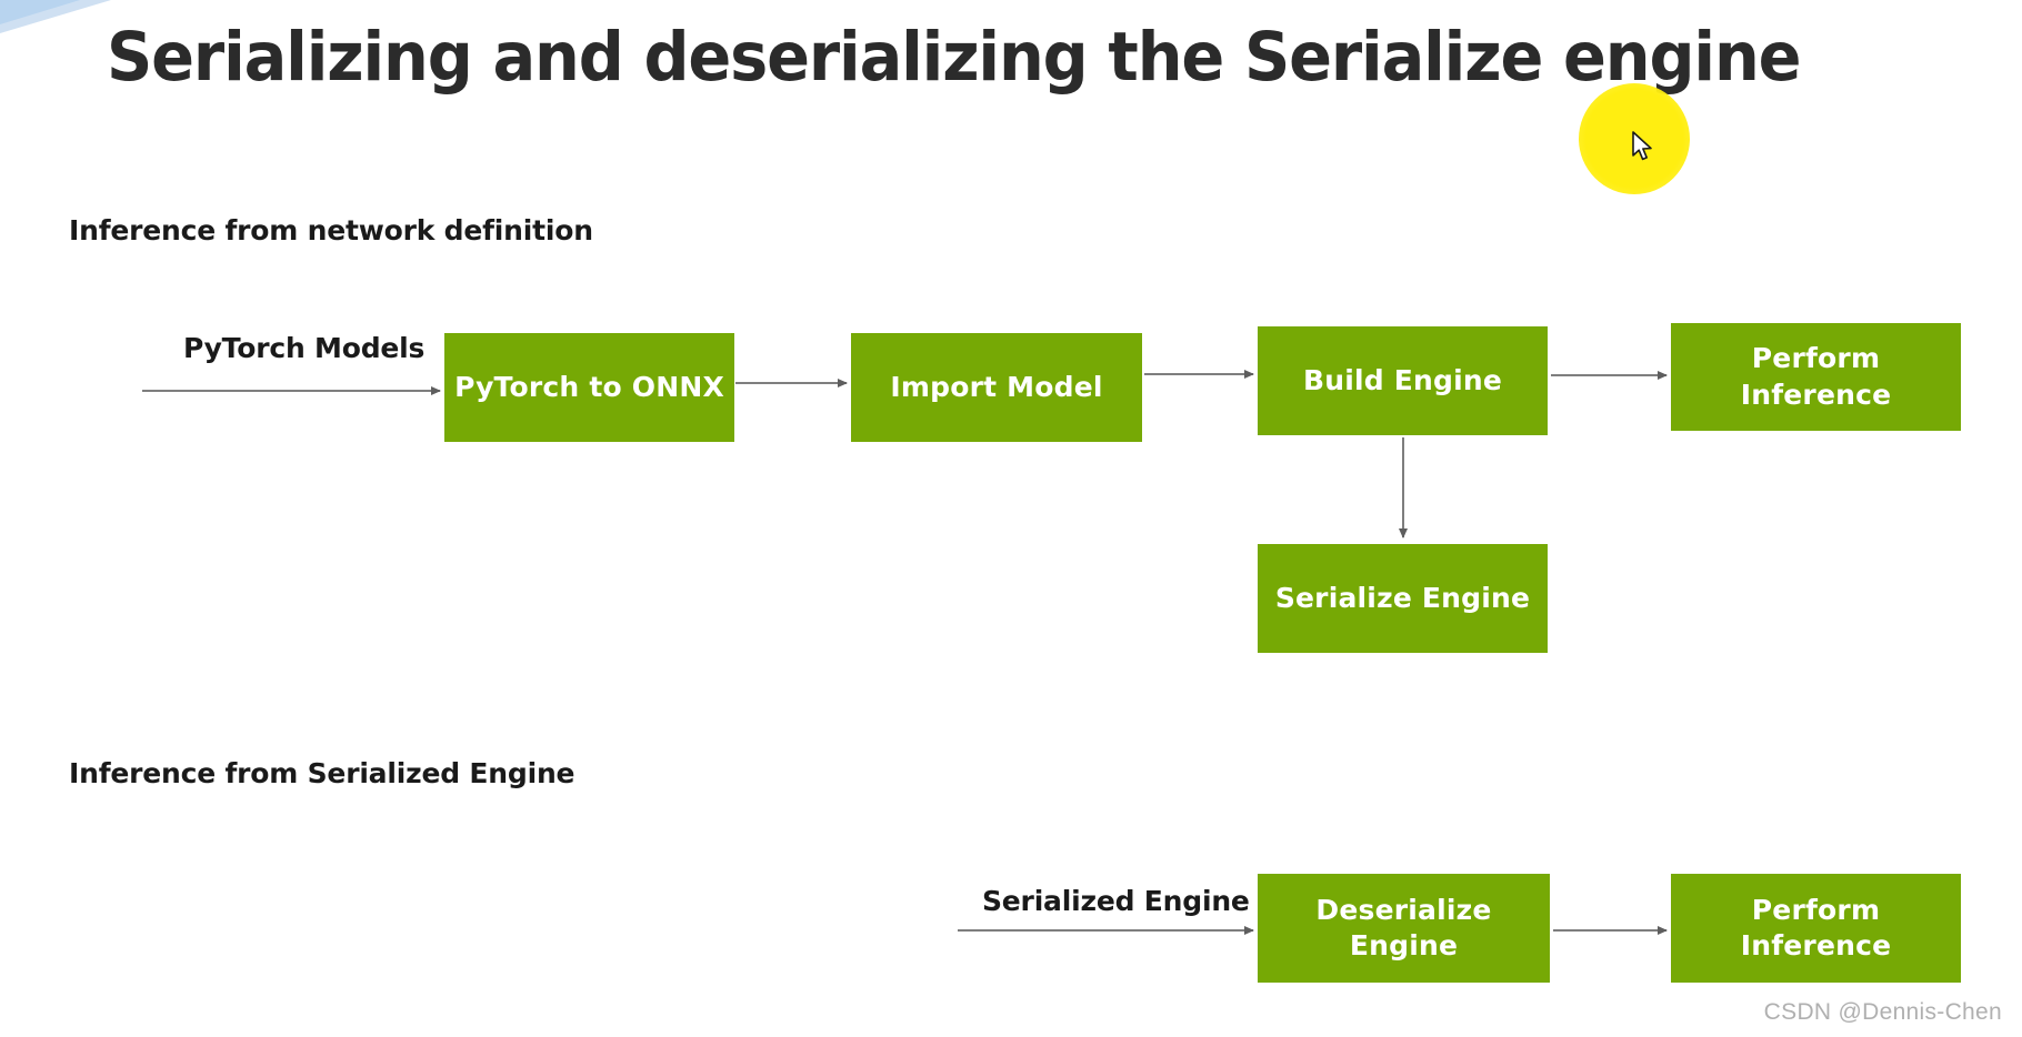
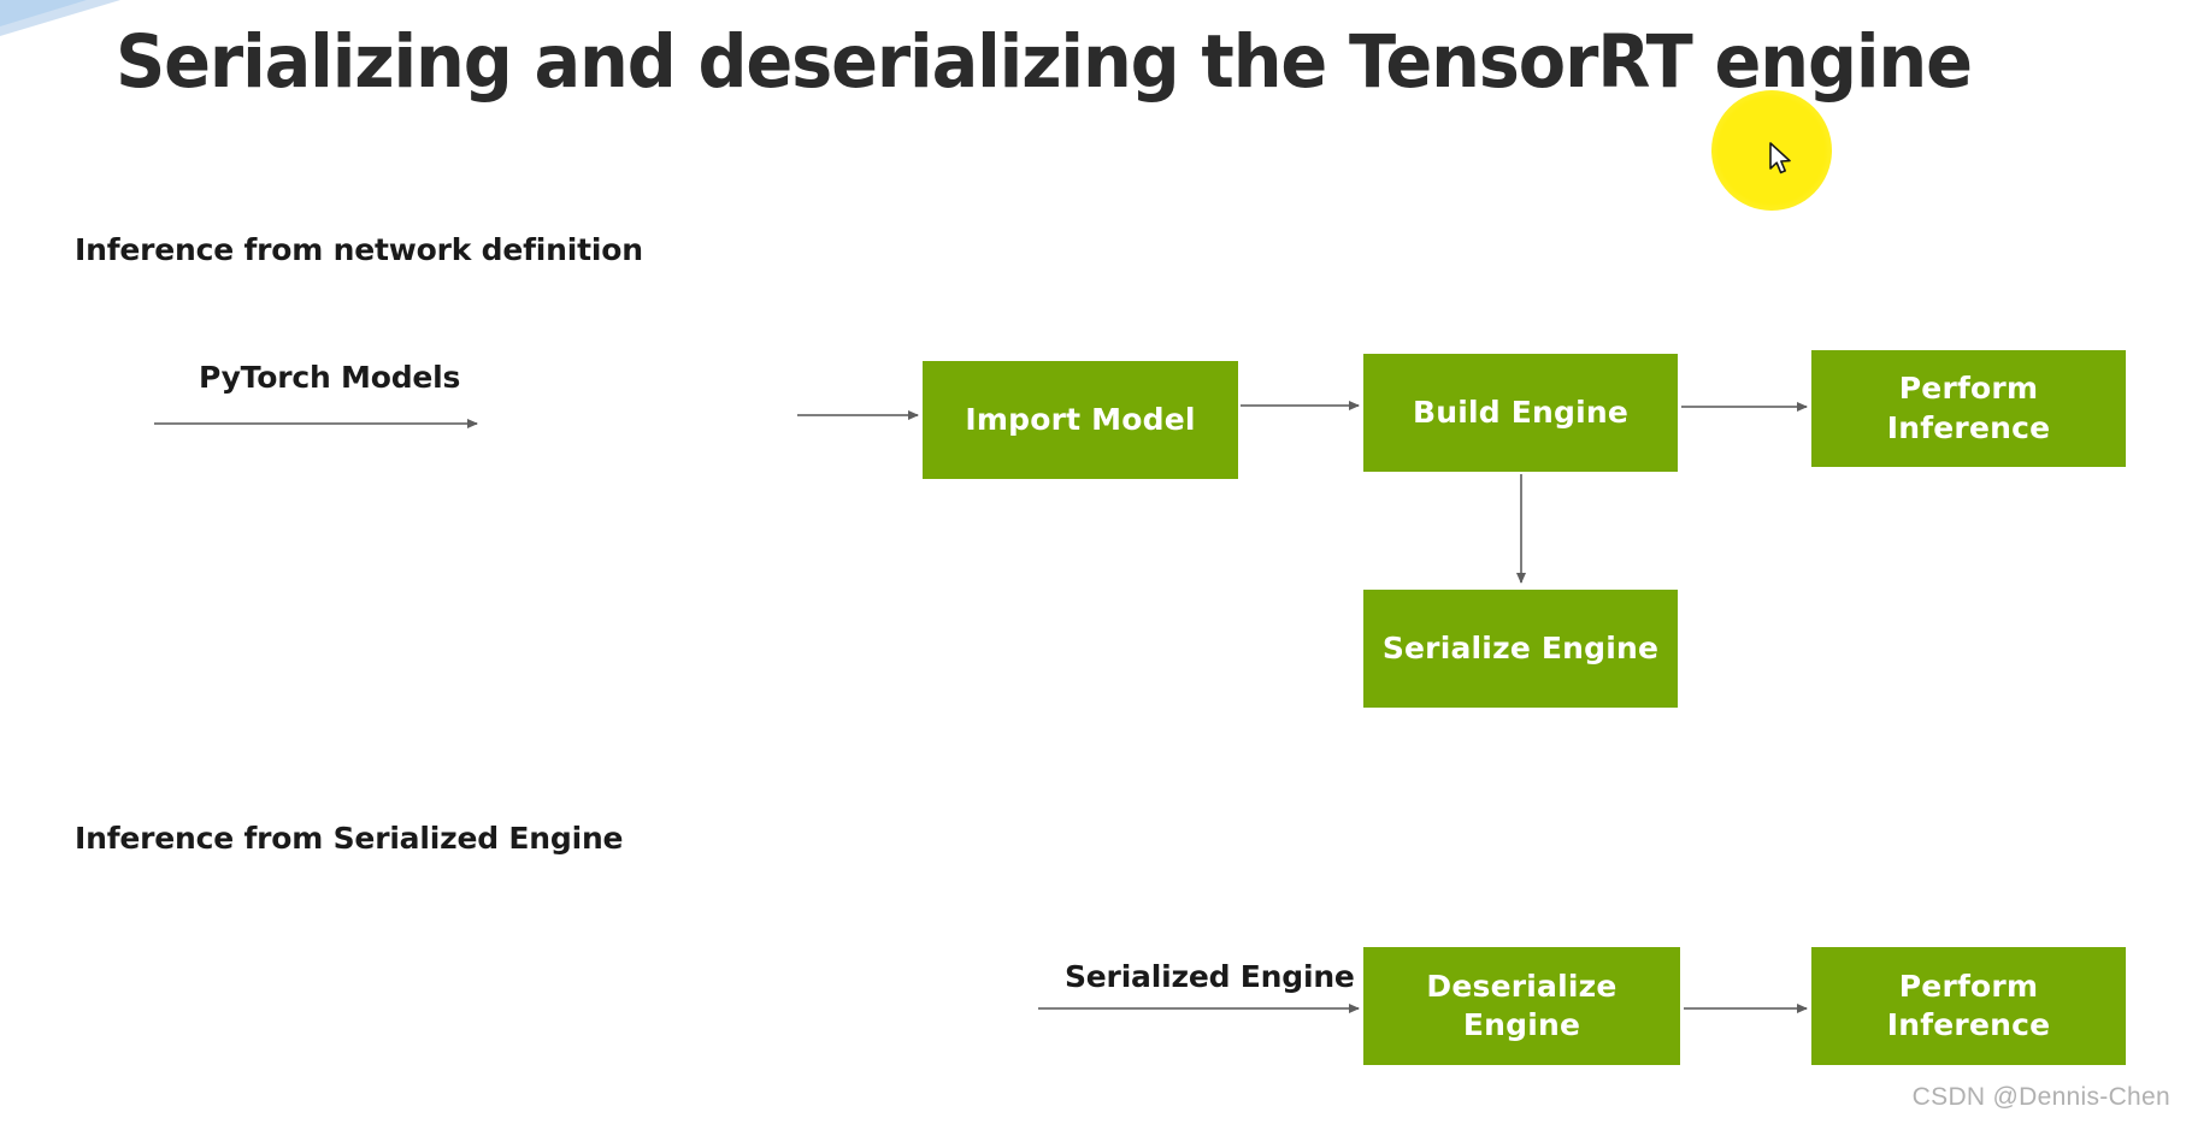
- Serializing and deserializing the Serialize engine
+ Serializing and deserializing the TensorRT engine
  Inference from network definition
  Inference from Serialized Engine
  PyTorch Models
  Serialized Engine
- PyTorch to ONNX
  Import Model
  Build Engine
  Perform
  Inference
  Serialize Engine
  Deserialize
  Engine
  Perform
  Inference
  CSDN @Dennis-Chen
